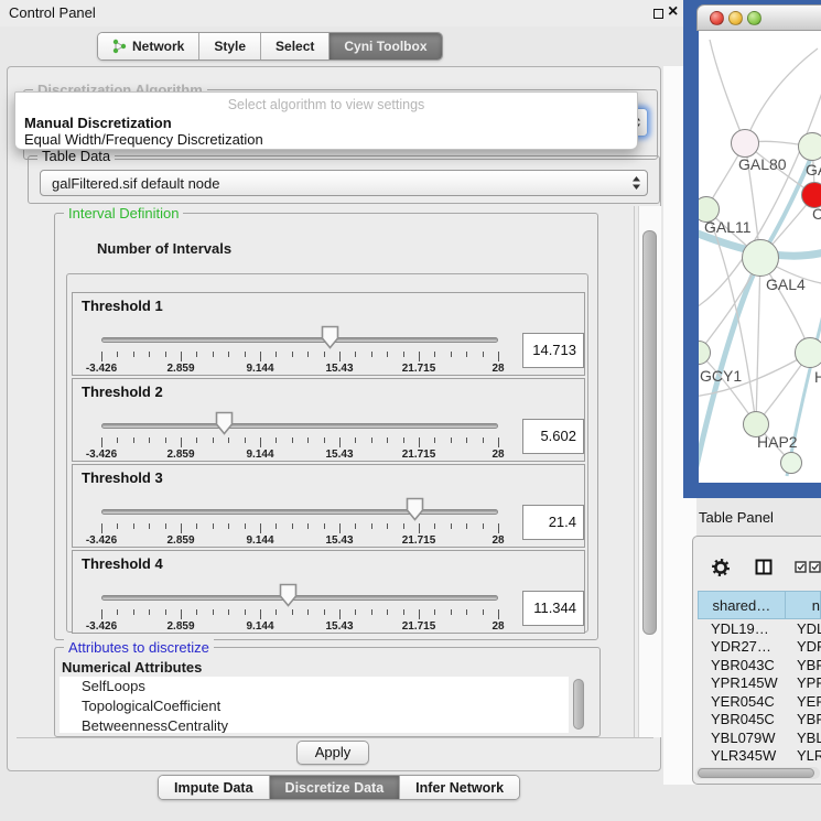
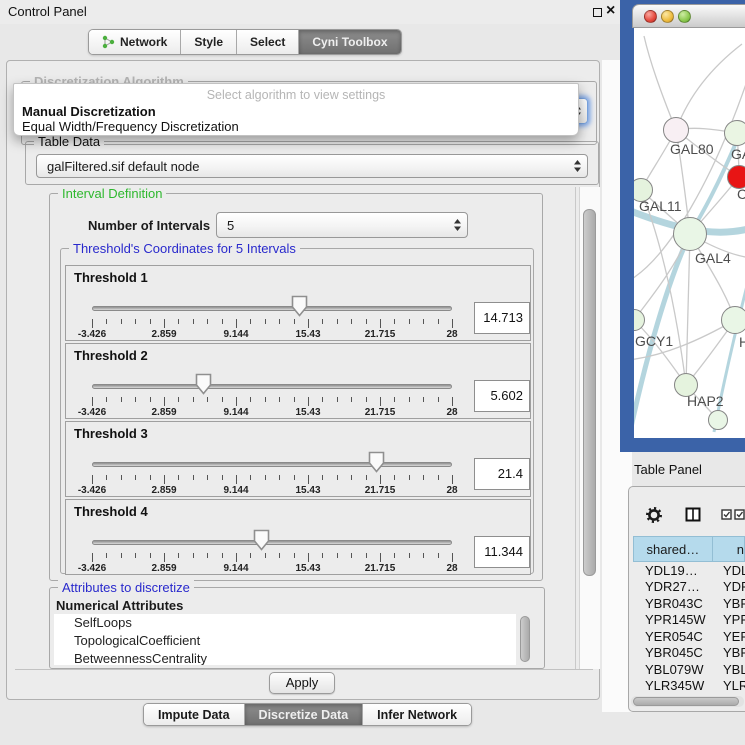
  Control Panel
  ×
  Network
  Style
  Select
  Cyni Toolbox
  Discretization Algorithm
  Select algorithm to view settings
  Manual Discretization
  Equal Width/Frequency Discretization
  Table Data
  galFiltered.sif default node
  Interval Definition
  Number of Intervals
+ 5
+ Threshold's Coordinates for 5 Intervals
  Threshold 1
  -3.426
  2.859
  9.144
  15.43
  21.715
  28
  14.713
  Threshold 2
  -3.426
  2.859
  9.144
  15.43
  21.715
  28
  5.602
  Threshold 3
  -3.426
  2.859
  9.144
  15.43
  21.715
  28
  21.4
  Threshold 4
  -3.426
  2.859
  9.144
  15.43
  21.715
  28
  11.344
  Attributes to discretize
  Numerical Attributes
  SelfLoops
  TopologicalCoefficient
  BetweennessCentrality
  Apply
  Impute Data
  Discretize Data
  Infer Network
  GAL80
  C
  GAL11
  GAL4
  GCY1
  H
  HAP2
  Table Panel
  shared…
  n
  YDL19…
  YDR27…
  YBR043C
  YPR145W
  YER054C
  YBR045C
  YBL079W
  YBL
  YLR345W
  YLR
